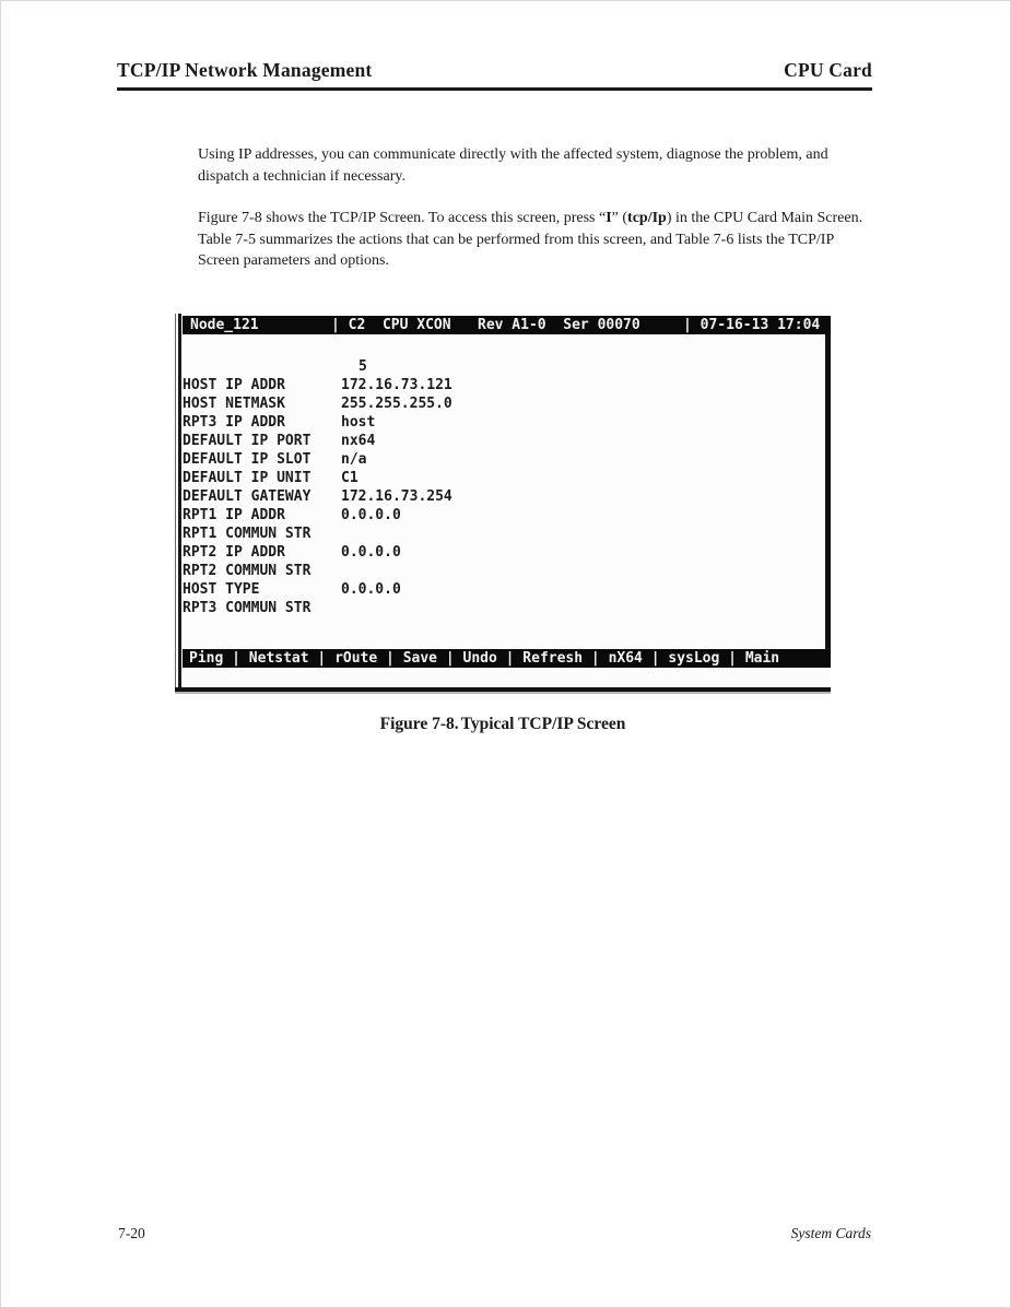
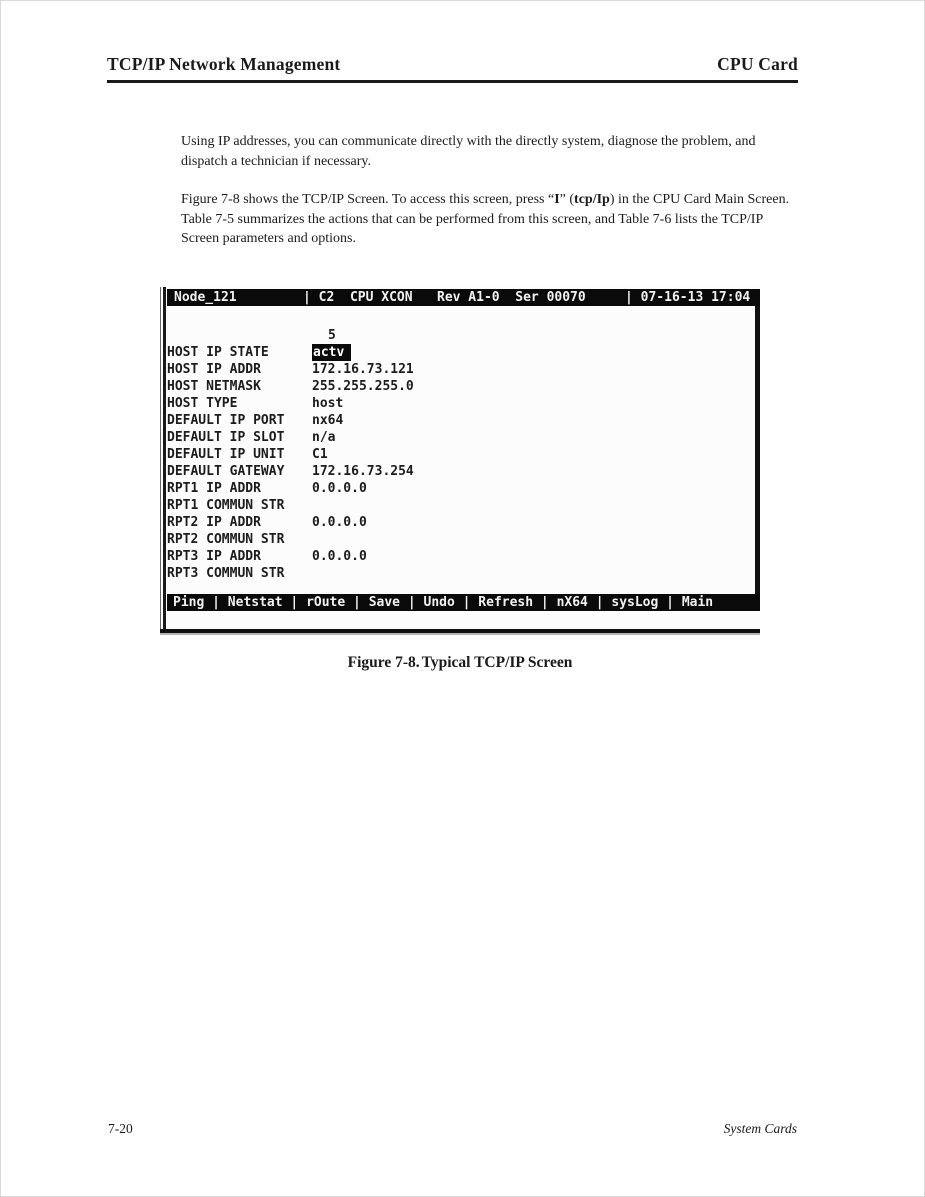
  TCP/IP Network Management
  CPU Card
- Using IP addresses, you can communicate directly with the affected system, diagnose the problem, and dispatch a technician if necessary.
+ Using IP addresses, you can communicate directly with the directly system, diagnose the problem, and dispatch a technician if necessary.
  Figure 7-8 shows the TCP/IP Screen. To access this screen, press “I” (tcp/Ip) in the CPU Card Main Screen. Table 7-5 summarizes the actions that can be performed from this screen, and Table 7-6 lists the TCP/IP Screen parameters and options.
  Node_121
  | C2 CPU XCON
  Rev A1-0 Ser 00070
  | 07-16-13 17:04
  5
+ HOST IP STATE actv
  HOST IP ADDR 172.16.73.121
  HOST NETMASK 255.255.255.0
- RPT3 IP ADDR host
+ HOST TYPE host
  DEFAULT IP PORT nx64
  DEFAULT IP SLOT n/a
  DEFAULT IP UNIT C1
  DEFAULT GATEWAY 172.16.73.254
  RPT1 IP ADDR 0.0.0.0
  RPT1 COMMUN STR
  RPT2 IP ADDR 0.0.0.0
  RPT2 COMMUN STR
- HOST TYPE 0.0.0.0
+ RPT3 IP ADDR 0.0.0.0
  RPT3 COMMUN STR
  Ping | Netstat | rOute | Save | Undo | Refresh | nX64 | sysLog | Main
  Figure 7-8.Typical TCP/IP Screen
  7-20
  System Cards
